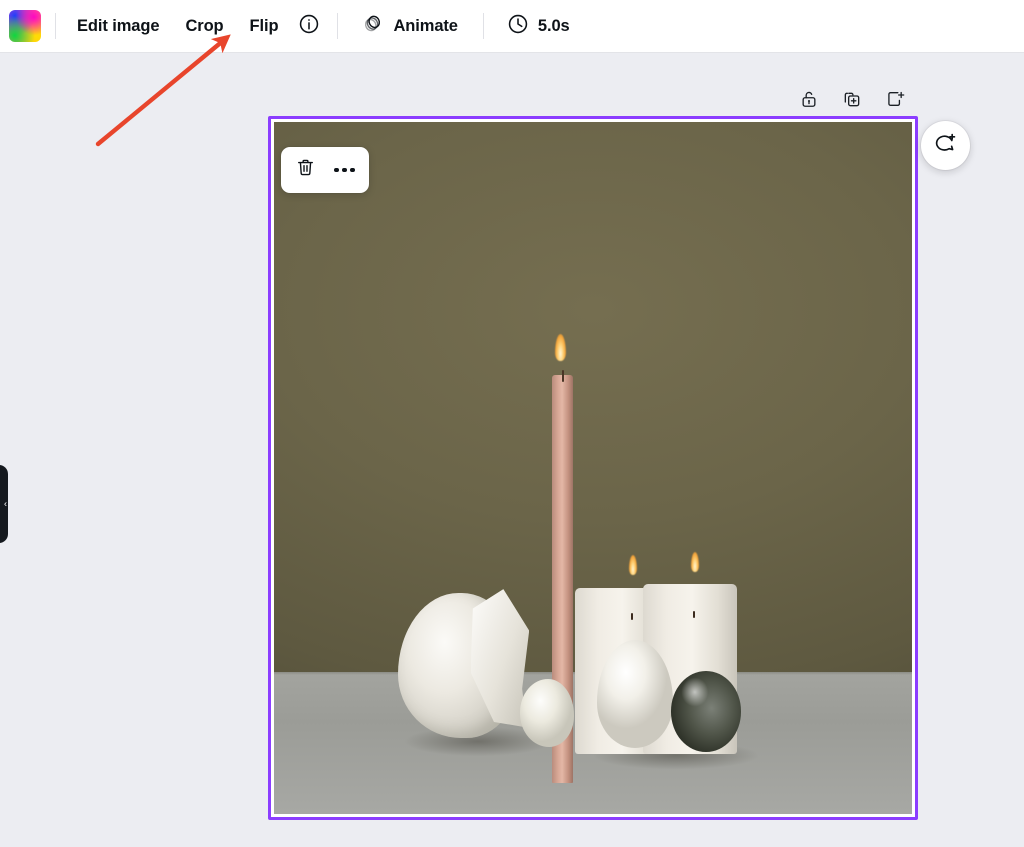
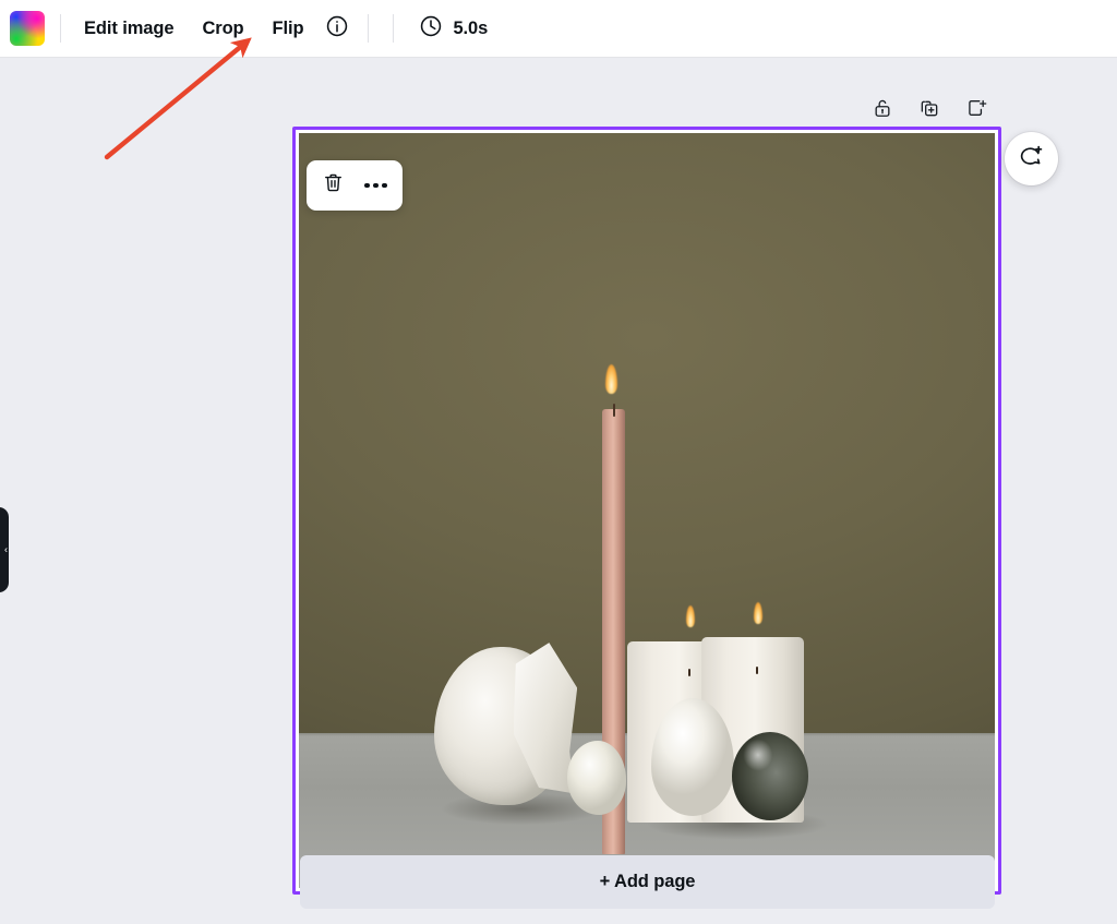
  Edit image
  Crop
  Flip
- Animate
  5.0s
  ‹
+ + Add page
